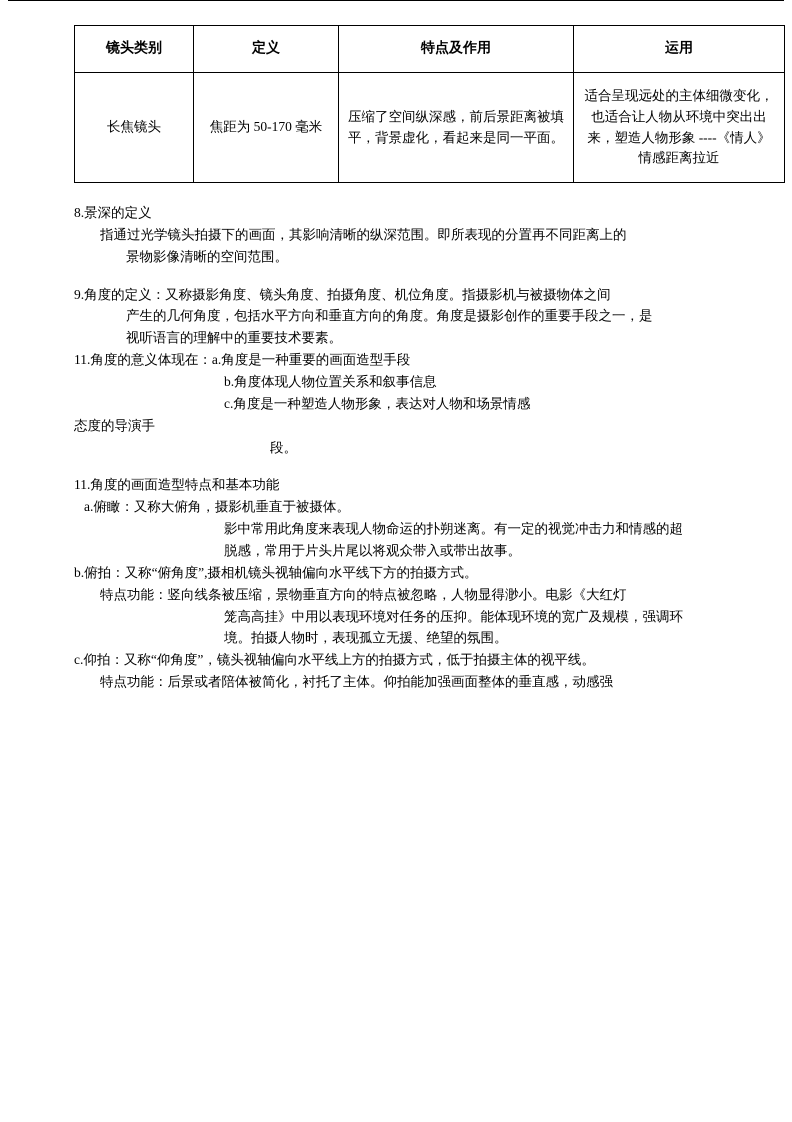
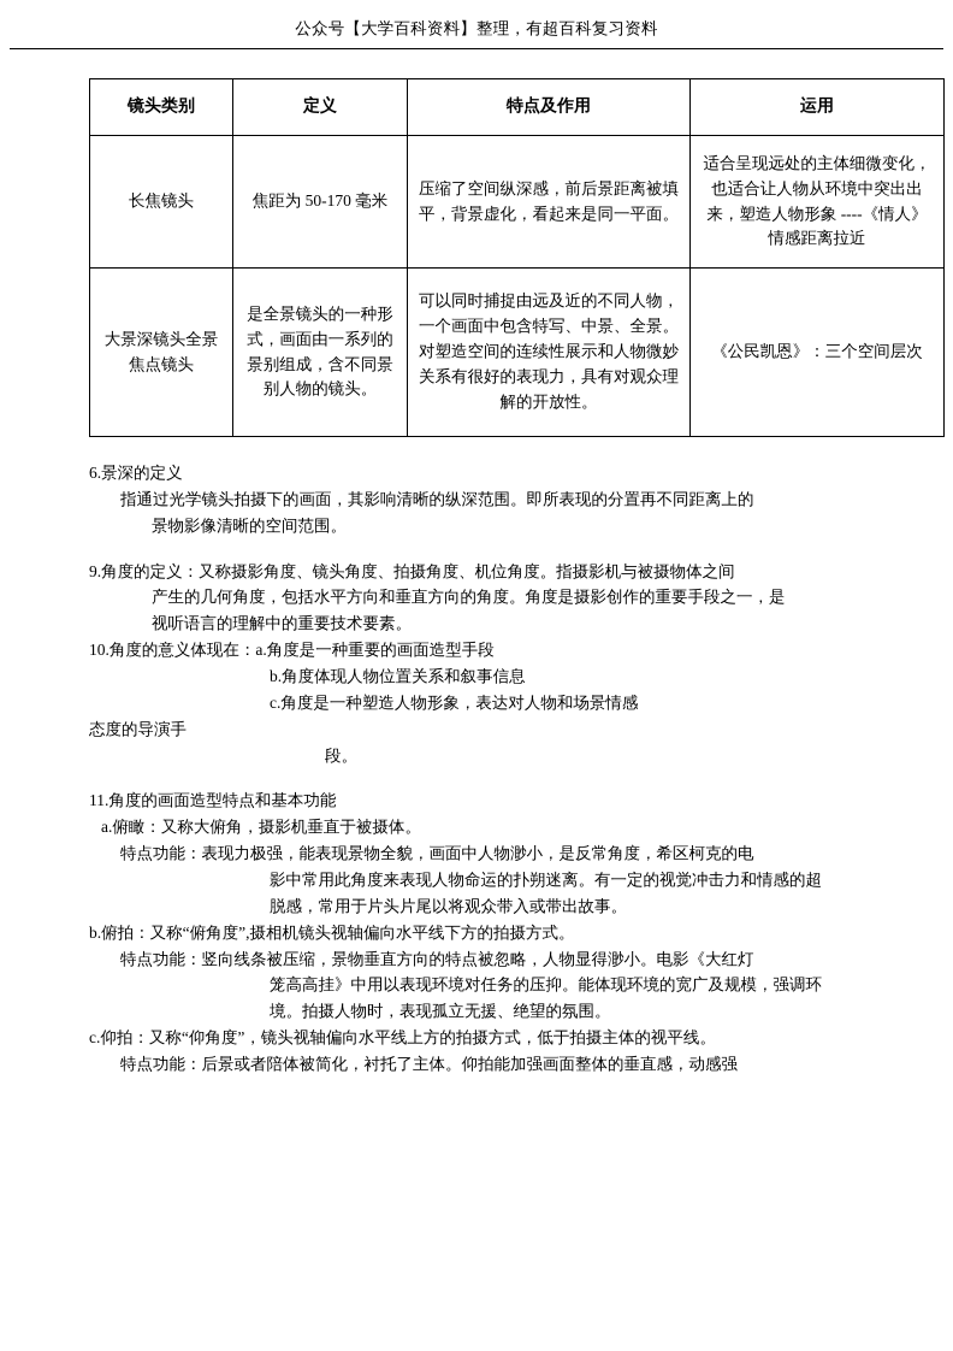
+ 公众号【大学百科资料】整理，有超百科复习资料
  镜头类别	定义	特点及作用	运用
  长焦镜头	焦距为 50-170 毫米	压缩了空间纵深感，前后景距离被填平，背景虚化，看起来是同一平面。	适合呈现远处的主体细微变化，也适合让人物从环境中突出出来，塑造人物形象 ----《情人》情感距离拉近
+ 大景深镜头全景焦点镜头	是全景镜头的一种形式，画面由一系列的景别组成，含不同景别人物的镜头。	可以同时捕捉由远及近的不同人物，一个画面中包含特写、中景、全景。对塑造空间的连续性展示和人物微妙关系有很好的表现力，具有对观众理解的开放性。	《公民凯恩》：三个空间层次
- 8.景深的定义
+ 6.景深的定义
  指通过光学镜头拍摄下的画面，其影响清晰的纵深范围。即所表现的分置再不同距离上的
  景物影像清晰的空间范围。
  9.角度的定义：又称摄影角度、镜头角度、拍摄角度、机位角度。指摄影机与被摄物体之间
  产生的几何角度，包括水平方向和垂直方向的角度。角度是摄影创作的重要手段之一，是
  视听语言的理解中的重要技术要素。
- 11.角度的意义体现在：a.角度是一种重要的画面造型手段
+ 10.角度的意义体现在：a.角度是一种重要的画面造型手段
  b.角度体现人物位置关系和叙事信息
  c.角度是一种塑造人物形象，表达对人物和场景情感
  态度的导演手
  段。
  11.角度的画面造型特点和基本功能
  a.俯瞰：又称大俯角，摄影机垂直于被摄体。
+ 特点功能：表现力极强，能表现景物全貌，画面中人物渺小，是反常角度，希区柯克的电
  影中常用此角度来表现人物命运的扑朔迷离。有一定的视觉冲击力和情感的超
  脱感，常用于片头片尾以将观众带入或带出故事。
  b.俯拍：又称“俯角度”,摄相机镜头视轴偏向水平线下方的拍摄方式。
  特点功能：竖向线条被压缩，景物垂直方向的特点被忽略，人物显得渺小。电影《大红灯
  笼高高挂》中用以表现环境对任务的压抑。能体现环境的宽广及规模，强调环
  境。拍摄人物时，表现孤立无援、绝望的氛围。
  c.仰拍：又称“仰角度”，镜头视轴偏向水平线上方的拍摄方式，低于拍摄主体的视平线。
  特点功能：后景或者陪体被简化，衬托了主体。仰拍能加强画面整体的垂直感，动感强
